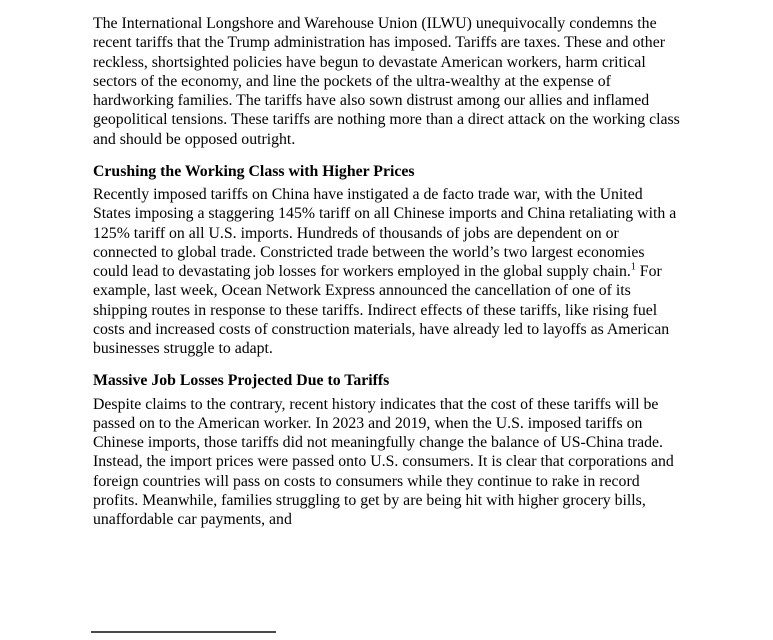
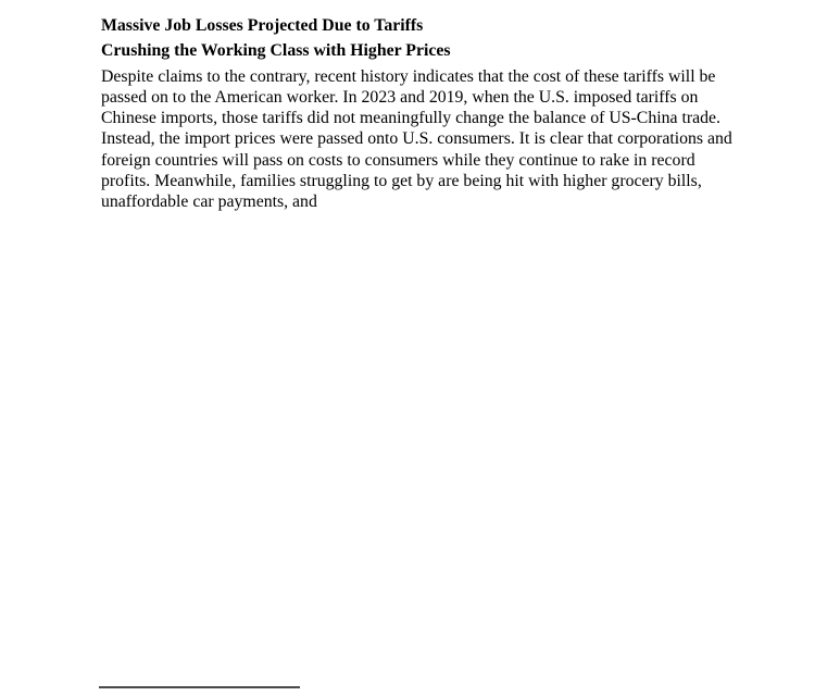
- The International Longshore and Warehouse Union (ILWU) unequivocally condemns the recent tariffs that the Trump administration has imposed. Tariffs are taxes. These and other reckless, shortsighted policies have begun to devastate American workers, harm critical sectors of the economy, and line the pockets of the ultra-wealthy at the expense of hardworking families. The tariffs have also sown distrust among our allies and inflamed geopolitical tensions. These tariffs are nothing more than a direct attack on the working class and should be opposed outright.
- Crushing the Working Class with Higher Prices
+ Massive Job Losses Projected Due to Tariffs
- Recently imposed tariffs on China have instigated a de facto trade war, with the United States imposing a staggering 145% tariff on all Chinese imports and China retaliating with a 125% tariff on all U.S. imports. Hundreds of thousands of jobs are dependent on or connected to global trade. Constricted trade between the world’s two largest economies could lead to devastating job losses for workers employed in the global supply chain.1 For example, last week, Ocean Network Express announced the cancellation of one of its shipping routes in response to these tariffs. Indirect effects of these tariffs, like rising fuel costs and increased costs of construction materials, have already led to layoffs as American businesses struggle to adapt.
- Massive Job Losses Projected Due to Tariffs
+ Crushing the Working Class with Higher Prices
  Despite claims to the contrary, recent history indicates that the cost of these tariffs will be passed on to the American worker. In 2023 and 2019, when the U.S. imposed tariffs on Chinese imports, those tariffs did not meaningfully change the balance of US-China trade. Instead, the import prices were passed onto U.S. consumers. It is clear that corporations and foreign countries will pass on costs to consumers while they continue to rake in record profits. Meanwhile, families struggling to get by are being hit with higher grocery bills, unaffordable car payments, and
